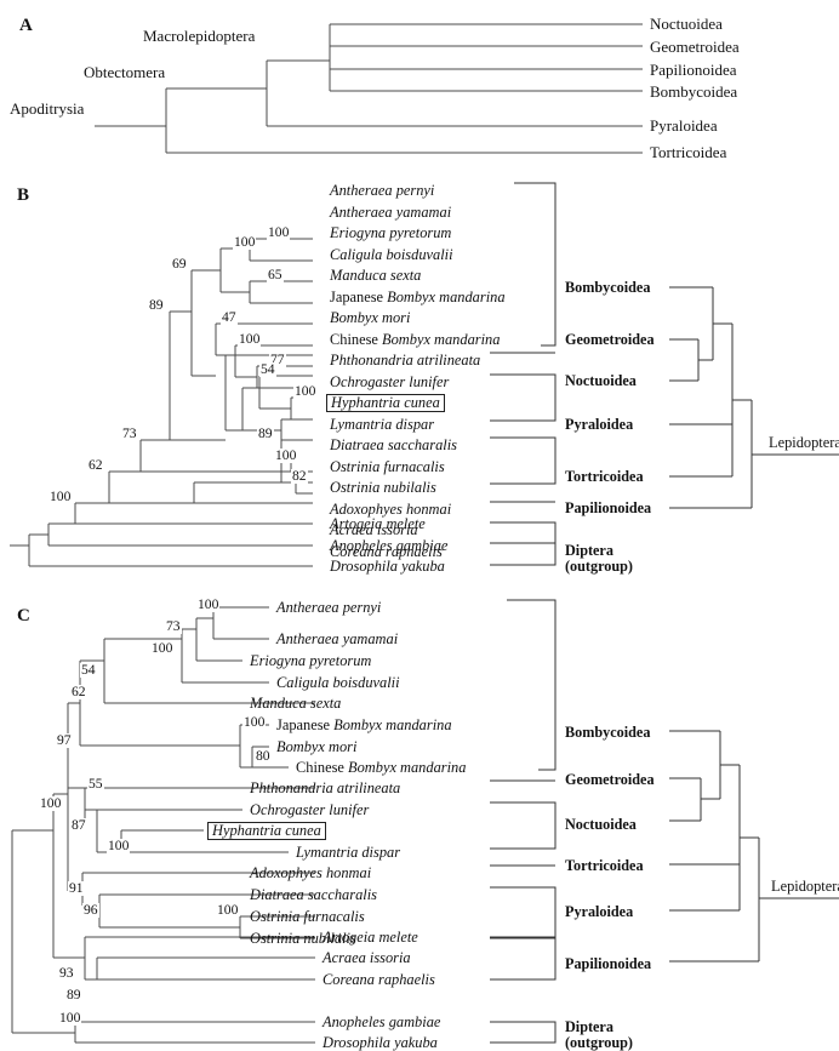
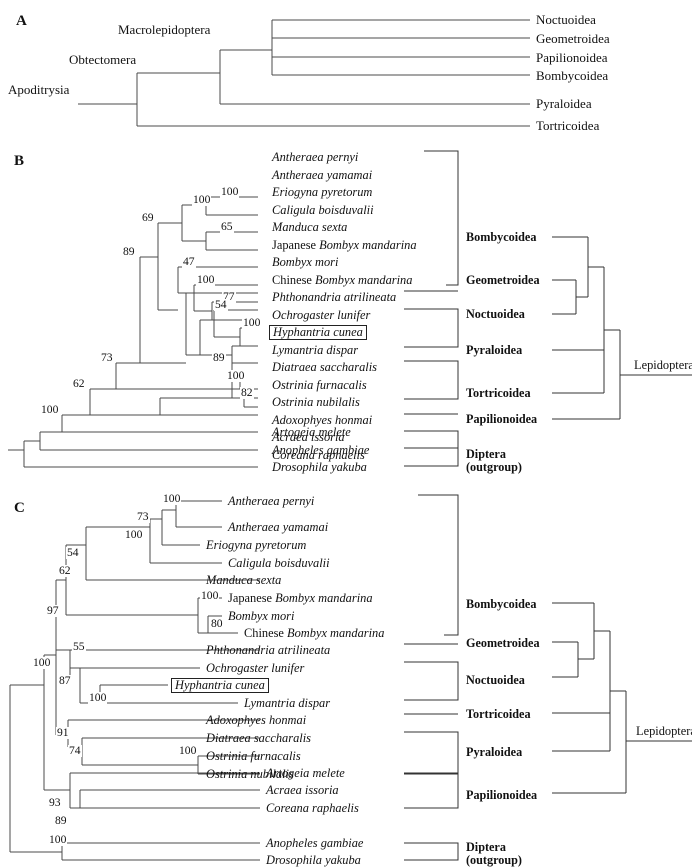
  A
  Apoditrysia
  Obtectomera
  Macrolepidoptera
  Noctuoidea
  Geometroidea
  Papilionoidea
  Bombycoidea
  Pyraloidea
  Tortricoidea
  B
  Antheraea pernyi
  Antheraea yamamai
  Eriogyna pyretorum
  Caligula boisduvalii
  Manduca sexta
  Japanese Bombyx mandarina
  Bombyx mori
  Chinese Bombyx mandarina
  Phthonandria atrilineata
  Ochrogaster lunifer
  Hyphantria cunea
  Lymantria dispar
  Diatraea saccharalis
  Ostrinia furnacalis
  Ostrinia nubilalis
  Adoxophyes honmai
  Acraea issoria
  Coreana raphaelis
  Artogeia melete
  Anopheles gambiae
  Drosophila yakuba
  100
  100
  65
  69
  47
  100
  77
  89
  54
  100
  73
  89
  100
  62
  82
  100
  Bombycoidea
  Geometroidea
  Noctuoidea
  Pyraloidea
  Tortricoidea
  Papilionoidea
  Diptera
  (outgroup)
  Lepidoptera
  C
  Antheraea pernyi
  Antheraea yamamai
  Eriogyna pyretorum
  Caligula boisduvalii
  Manduca sexta
  Japanese Bombyx mandarina
  Bombyx mori
  Chinese Bombyx mandarina
  Phthonandria atrilineata
  Ochrogaster lunifer
  Hyphantria cunea
  Lymantria dispar
  Adoxophyes honmai
  Diatraea saccharalis
  Ostrinia furnacalis
  Ostrinia nubilalis
  Artogeia melete
  Acraea issoria
  Coreana raphaelis
  Anopheles gambiae
  Drosophila yakuba
  100
  73
  100
  54
  62
  100
  80
  97
  55
  100
  87
  100
  91
- 96
+ 74
  100
  93
  89
  100
  Bombycoidea
  Geometroidea
  Noctuoidea
  Tortricoidea
  Pyraloidea
  Papilionoidea
  Diptera
  (outgroup)
  Lepidopter
